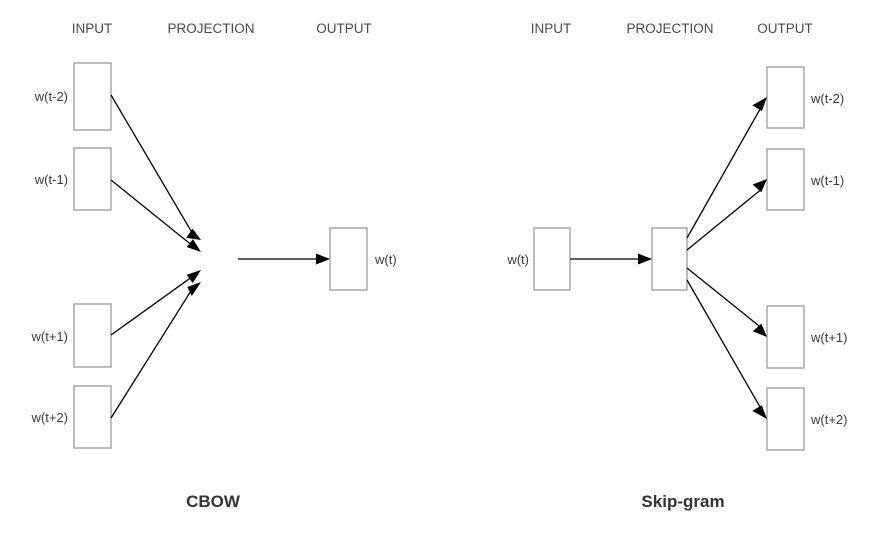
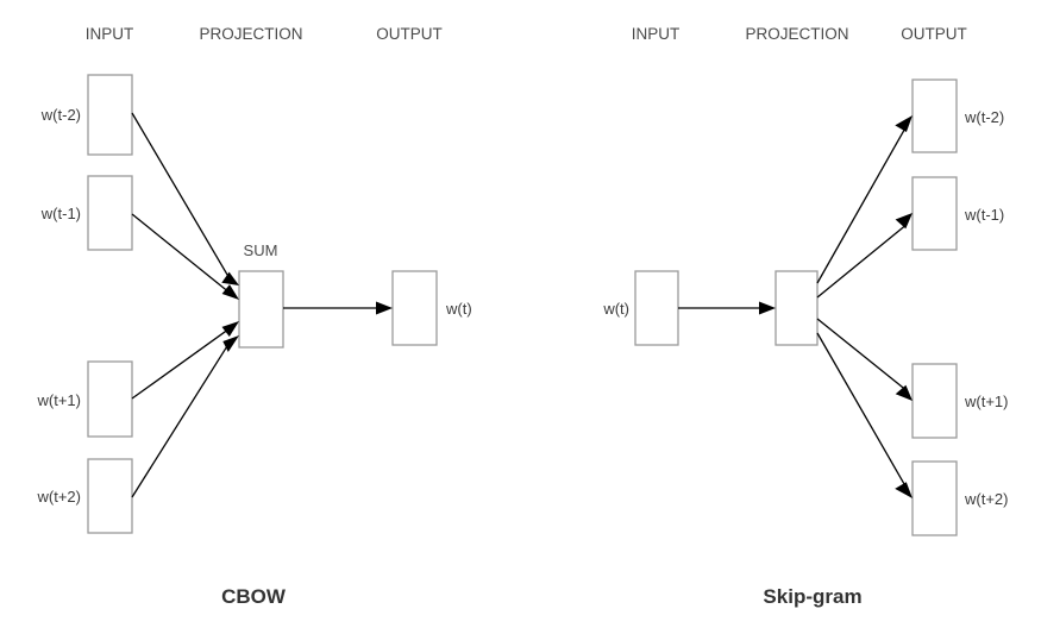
  INPUT
  PROJECTION
  OUTPUT
  w(t-2)
  w(t-1)
  w(t+1)
  w(t+2)
+ SUM
  w(t)
  CBOW
  INPUT
  PROJECTION
  OUTPUT
  w(t)
  w(t-2)
  w(t-1)
  w(t+1)
  w(t+2)
  Skip-gram
